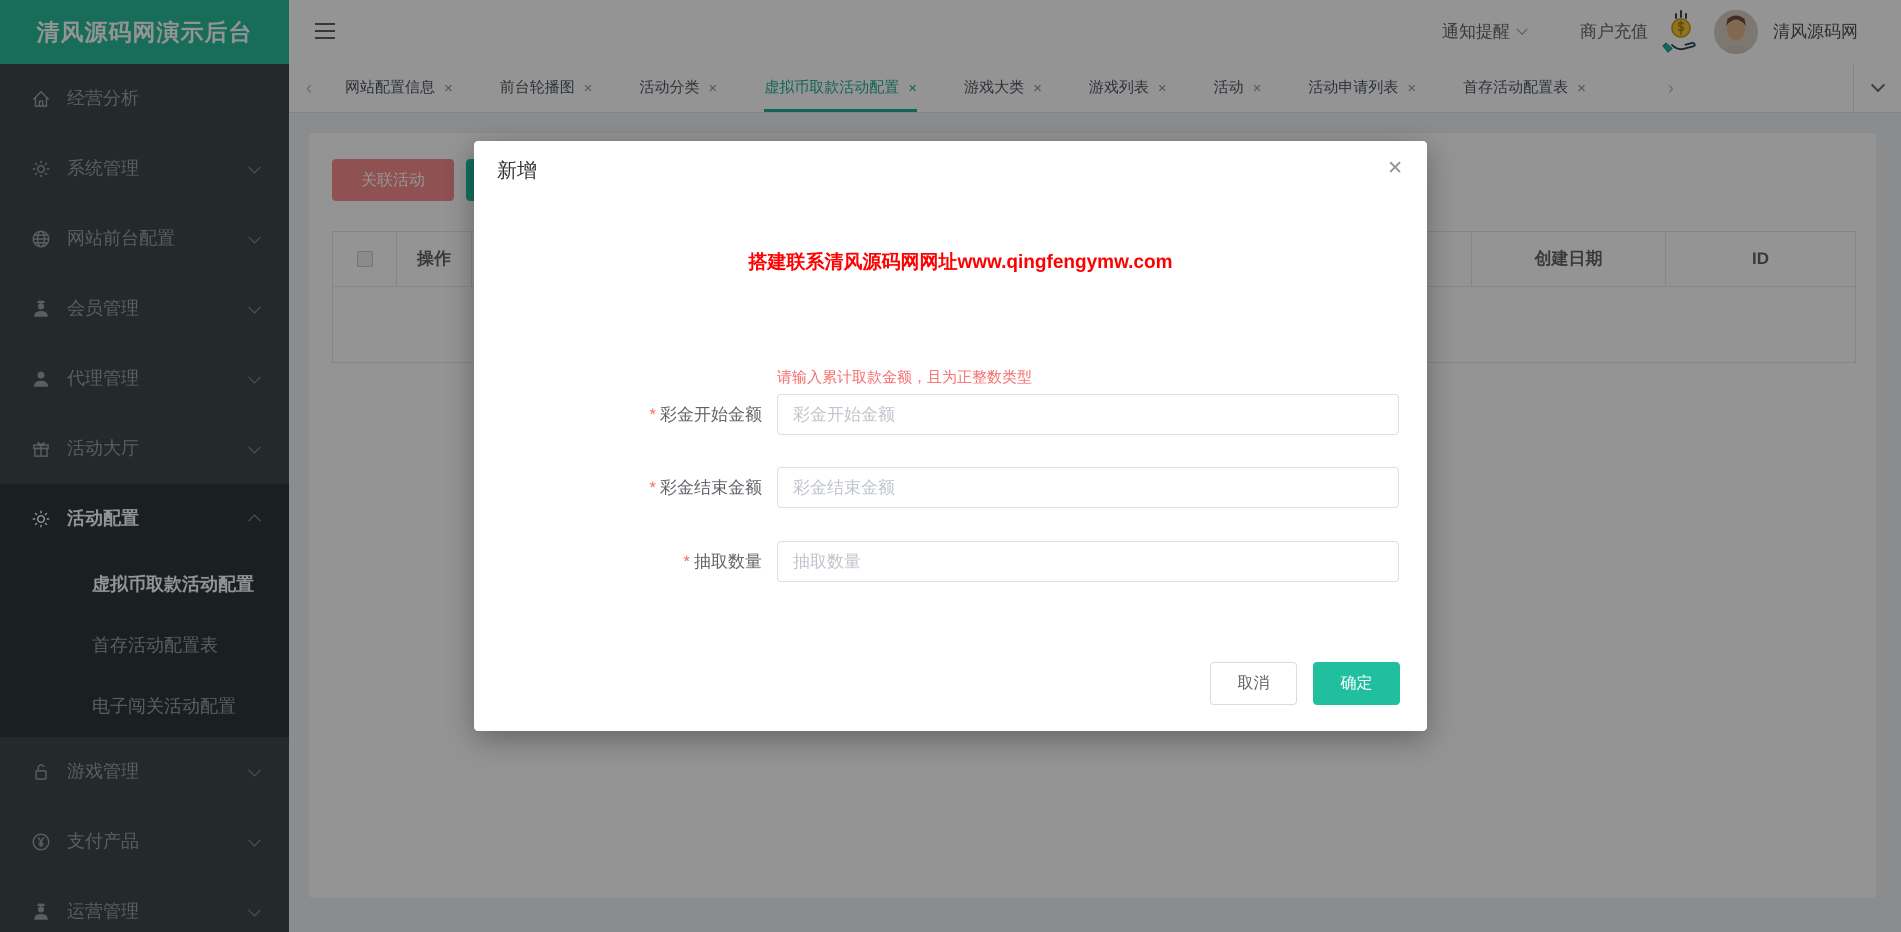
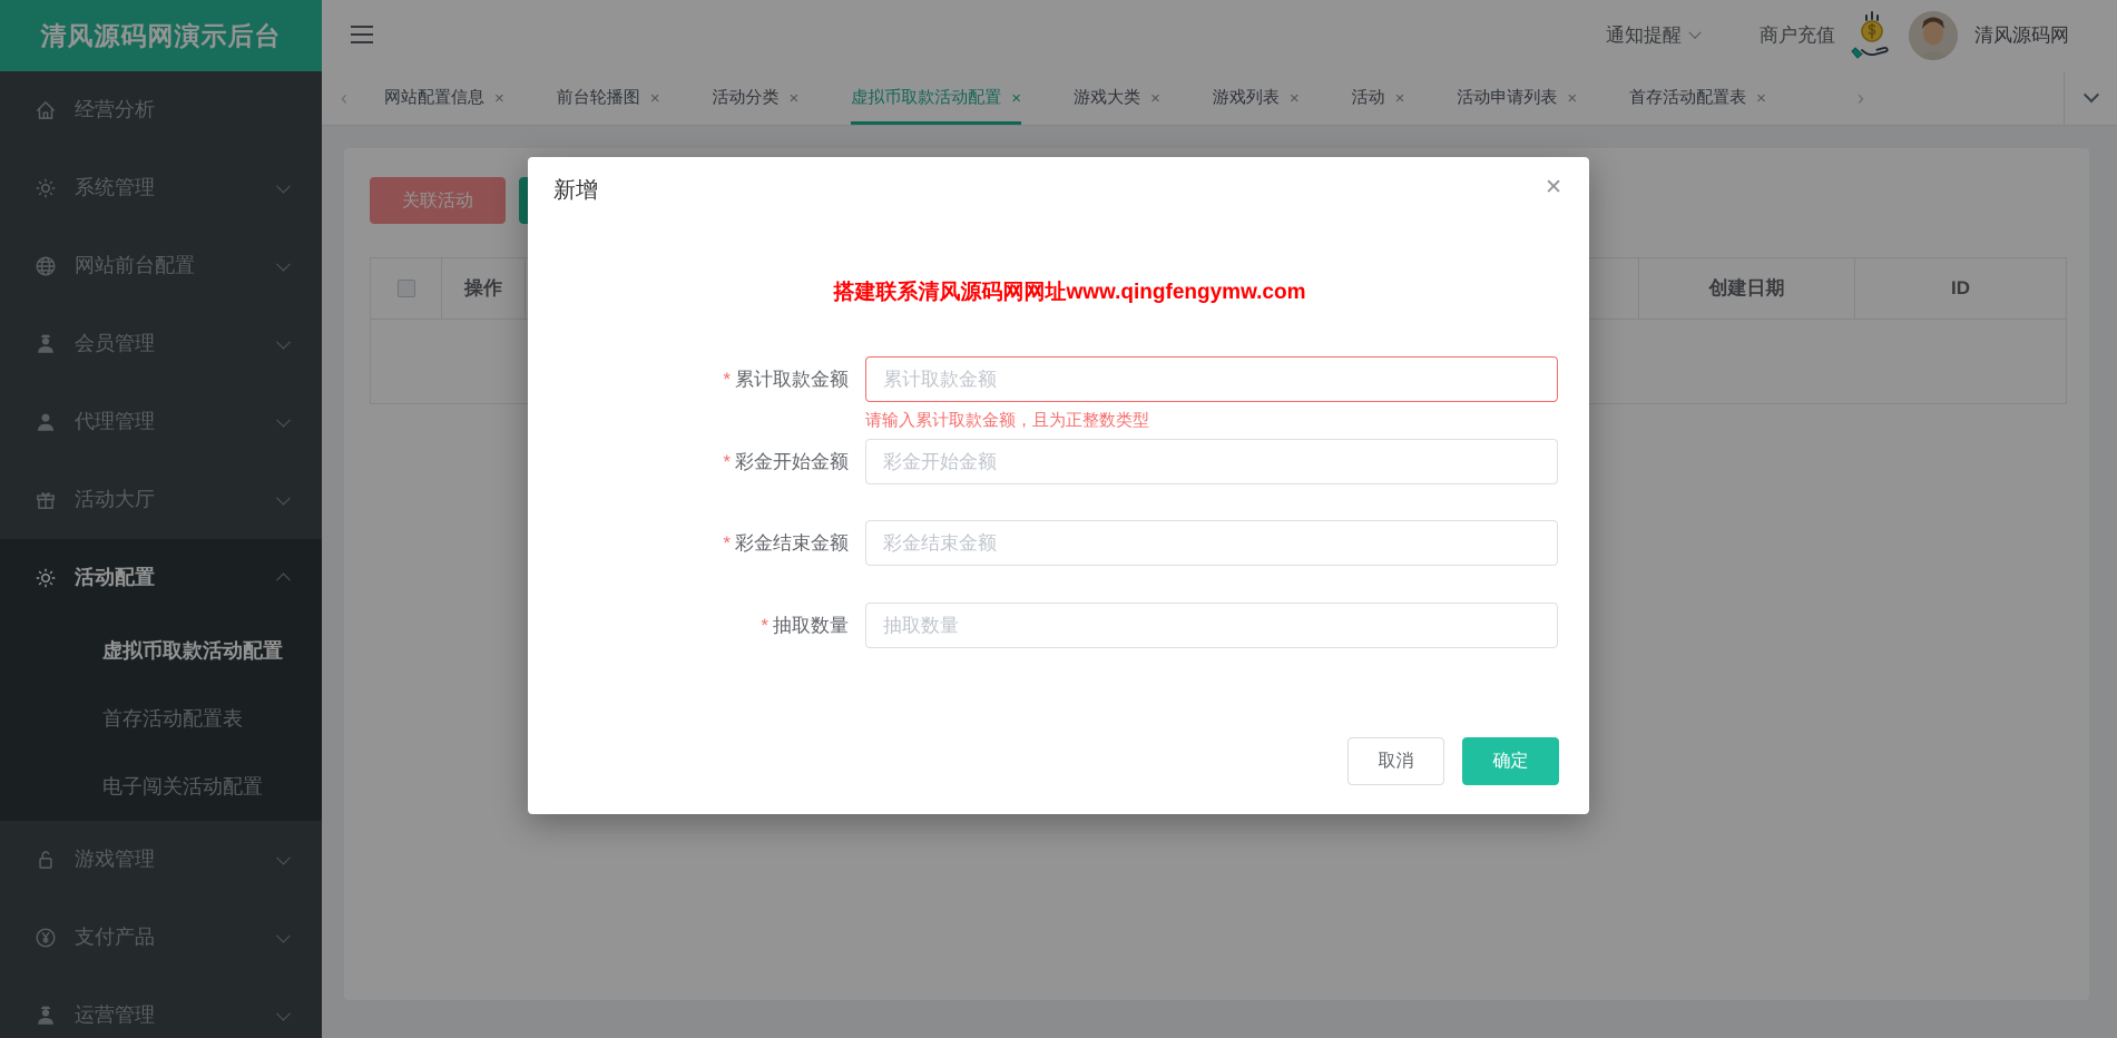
  清风源码网演示后台
  经营分析
  系统管理
  网站前台配置
  会员管理
  代理管理
  活动大厅
  活动配置
  虚拟币取款活动配置
  首存活动配置表
  电子闯关活动配置
  游戏管理
  支付产品
  运营管理
  通知提醒
  商户充值
  清风源码网
  ‹
  网站配置信息
  ×
  前台轮播图
  ×
  活动分类
  ×
  虚拟币取款活动配置
  ×
  游戏大类
  ×
  游戏列表
  ×
  活动
  ×
  活动申请列表
  ×
  首存活动配置表
  ×
  ›
  关联活动
  操作
  创建日期
  ID
  新增
  ✕
  搭建联系清风源码网网址www.qingfengymw.com
+ * 累计取款金额
+ 累计取款金额
  请输入累计取款金额，且为正整数类型
  * 彩金开始金额
  彩金开始金额
  * 彩金结束金额
  彩金结束金额
  * 抽取数量
  抽取数量
  取消
  确定
